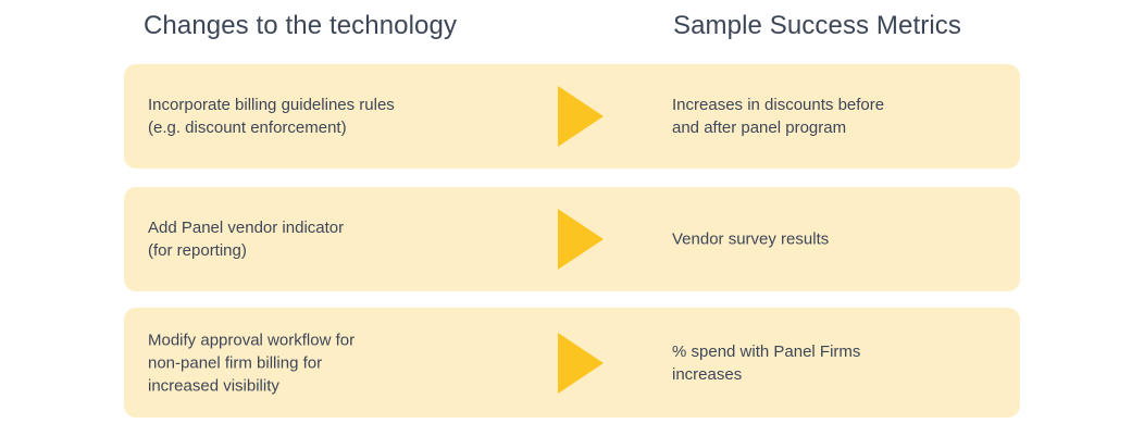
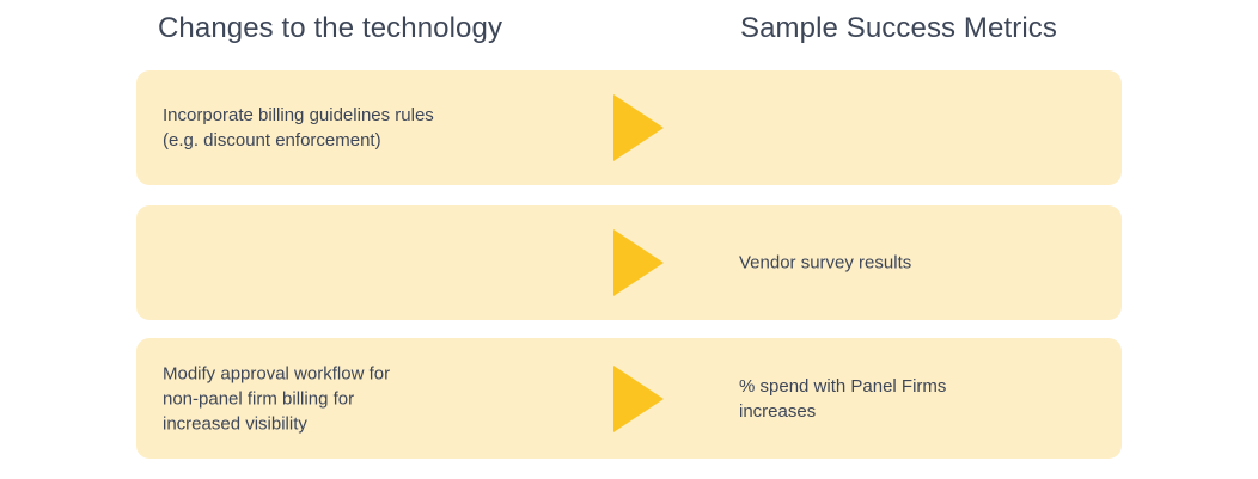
  Changes to the technology
  Sample Success Metrics
  Incorporate billing guidelines rules
  (e.g. discount enforcement)
- Increases in discounts before
- and after panel program
- Add Panel vendor indicator
- (for reporting)
  Vendor survey results
  Modify approval workflow for
  non-panel firm billing for
  increased visibility
  % spend with Panel Firms
  increases
